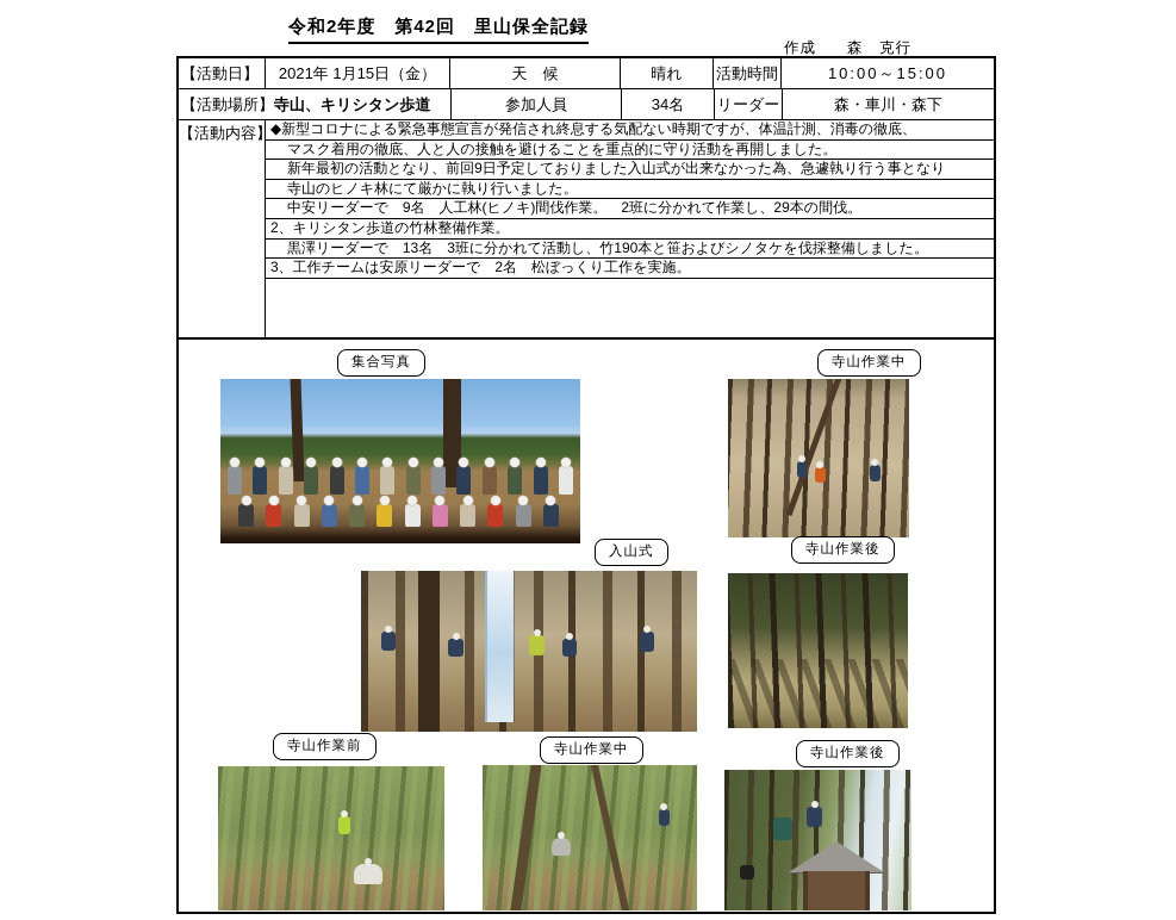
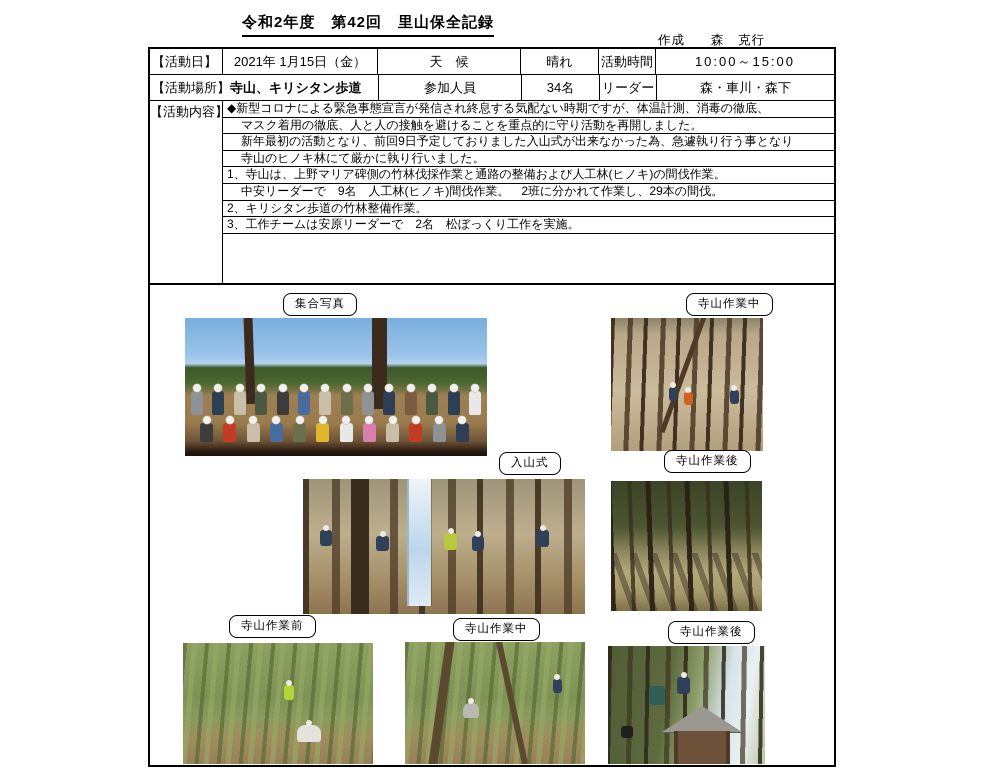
  令和2年度 第42回 里山保全記録
  作成 森 克行
  【活動日】
  2021年 1月15日（金）
  天 候
  晴れ
  活動時間
  10:00～15:00
  【活動場所】
  寺山、キリシタン歩道
  参加人員
  34名
  リーダー
  森・車川・森下
  【活動内容】
  ◆新型コロナによる緊急事態宣言が発信され終息する気配ない時期ですが、体温計測、消毒の徹底、
  マスク着用の徹底、人と人の接触を避けることを重点的に守り活動を再開しました。
  新年最初の活動となり、前回9日予定しておりました入山式が出来なかった為、急遽執り行う事となり
  寺山のヒノキ林にて厳かに執り行いました。
+ 1、寺山は、上野マリア碑側の竹林伐採作業と通路の整備および人工林(ヒノキ)の間伐作業。
  中安リーダーで 9名 人工林(ヒノキ)間伐作業。 2班に分かれて作業し、29本の間伐。
  2、キリシタン歩道の竹林整備作業。
- 黒澤リーダーで 13名 3班に分かれて活動し、竹190本と笹およびシノタケを伐採整備しました。
  3、工作チームは安原リーダーで 2名 松ぼっくり工作を実施。
  集合写真
  寺山作業中
  入山式
  寺山作業後
  寺山作業前
  寺山作業中
  寺山作業後
